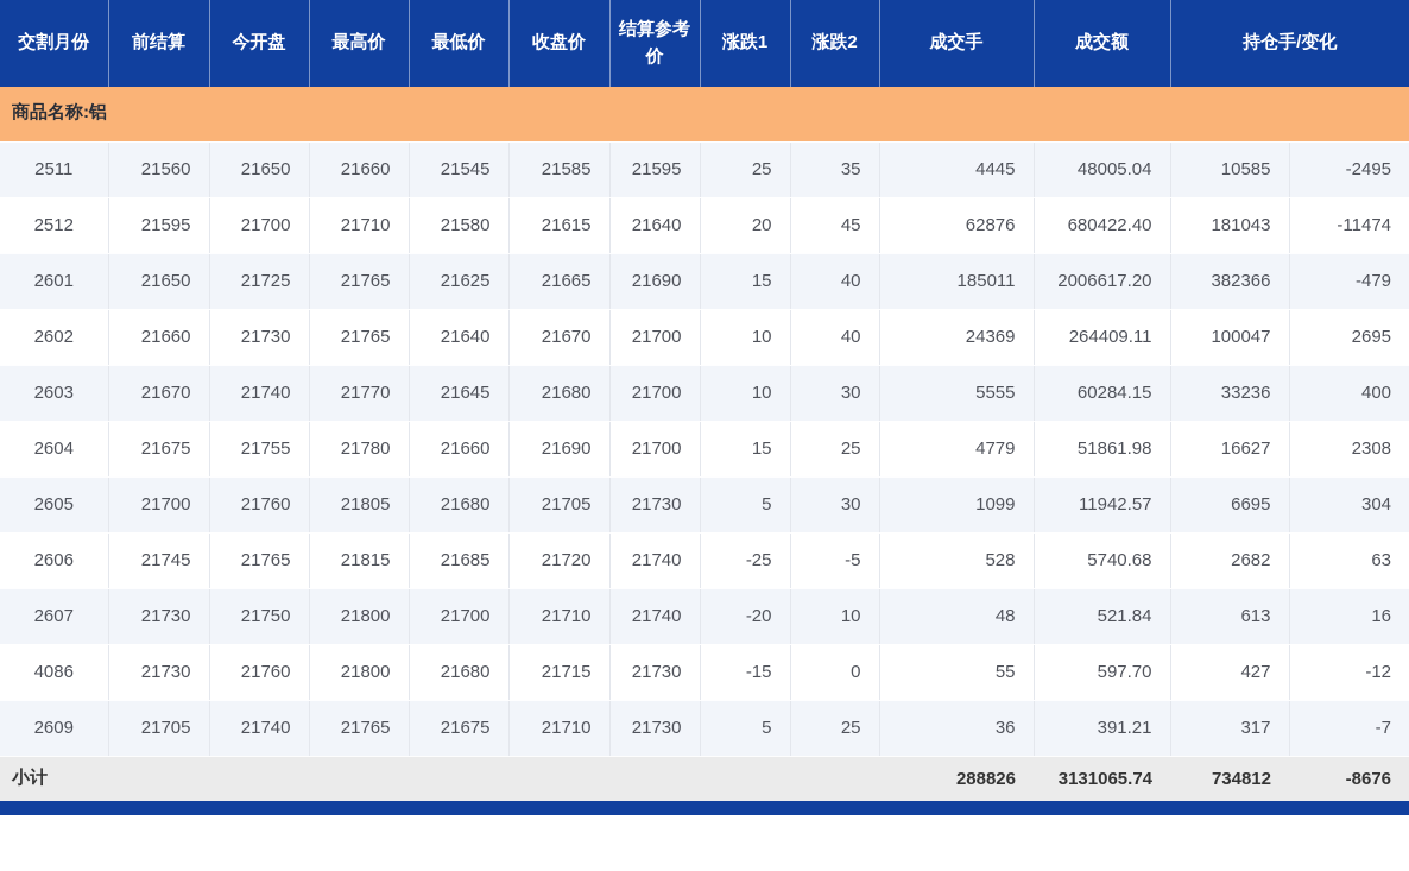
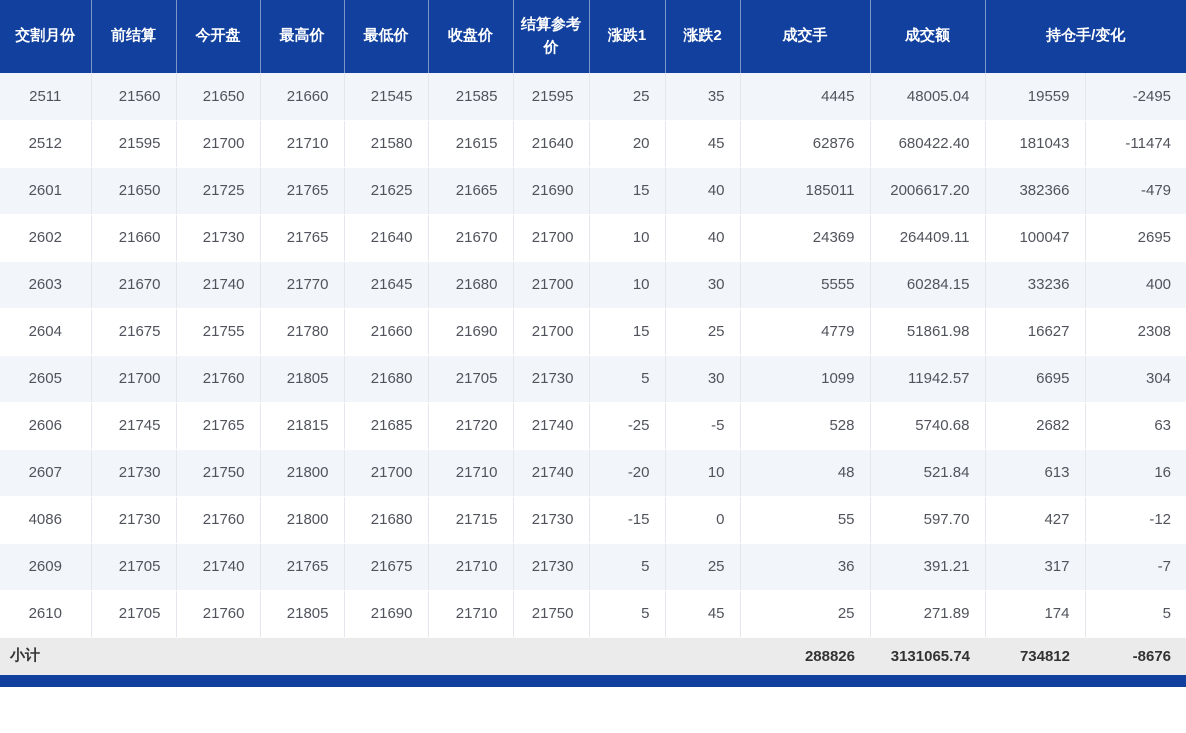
  交割月份	前结算	今开盘	最高价	最低价	收盘价	结算参考价	涨跌1	涨跌2	成交手	成交额	持仓手/变化
- 商品名称:铝
- 2511	21560	21650	21660	21545	21585	21595	25	35	4445	48005.04	10585	-2495
+ 2511	21560	21650	21660	21545	21585	21595	25	35	4445	48005.04	19559	-2495
  2512	21595	21700	21710	21580	21615	21640	20	45	62876	680422.40	181043	-11474
  2601	21650	21725	21765	21625	21665	21690	15	40	185011	2006617.20	382366	-479
  2602	21660	21730	21765	21640	21670	21700	10	40	24369	264409.11	100047	2695
  2603	21670	21740	21770	21645	21680	21700	10	30	5555	60284.15	33236	400
  2604	21675	21755	21780	21660	21690	21700	15	25	4779	51861.98	16627	2308
  2605	21700	21760	21805	21680	21705	21730	5	30	1099	11942.57	6695	304
  2606	21745	21765	21815	21685	21720	21740	-25	-5	528	5740.68	2682	63
  2607	21730	21750	21800	21700	21710	21740	-20	10	48	521.84	613	16
  4086	21730	21760	21800	21680	21715	21730	-15	0	55	597.70	427	-12
  2609	21705	21740	21765	21675	21710	21730	5	25	36	391.21	317	-7
+ 2610	21705	21760	21805	21690	21710	21750	5	45	25	271.89	174	5
  小计	288826	3131065.74	734812	-8676
